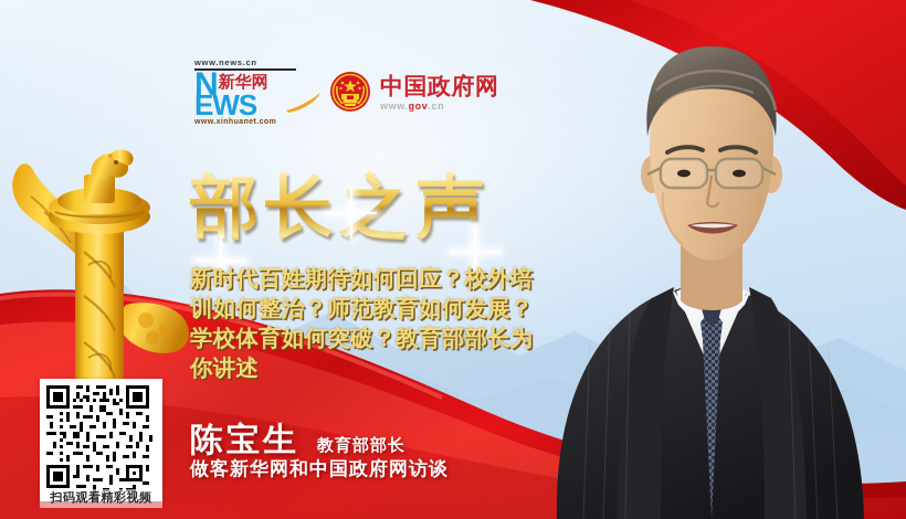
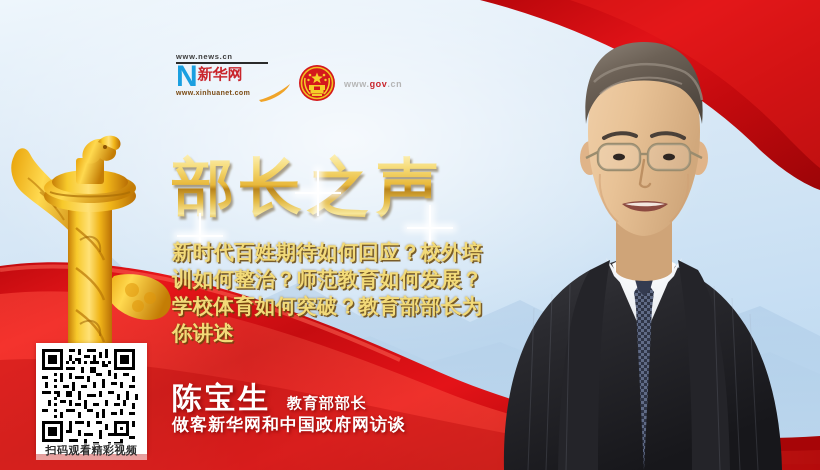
  www.news.cn
  N
  新华网
- EWS
- 中国政府网
  www.gov.cn
  部长之声
  新时代百姓期待如何回应？校外培训如何整治？师范教育如何发展？学校体育如何突破？教育部部长为你讲述
  陈宝生
  教育部部长
  做客新华网和中国政府网访谈
  扫码观看精彩视频
